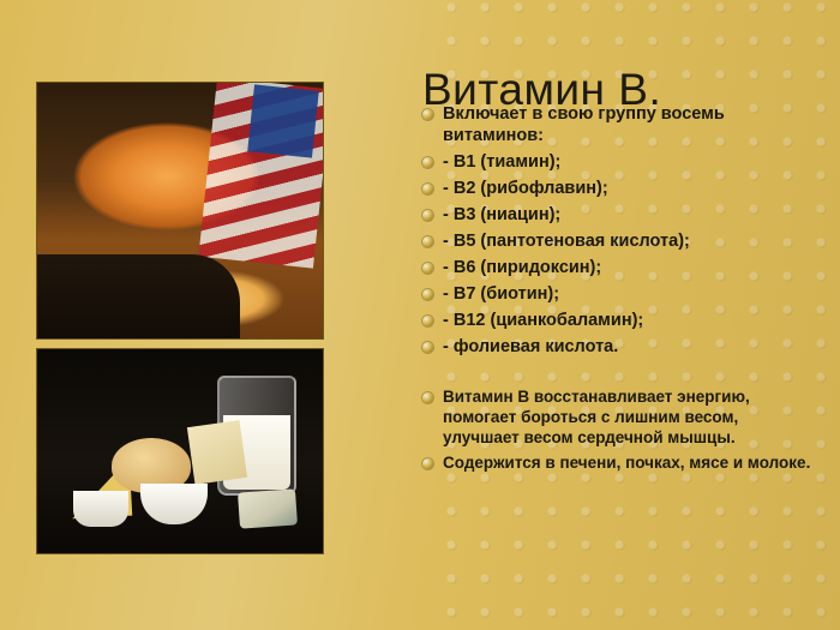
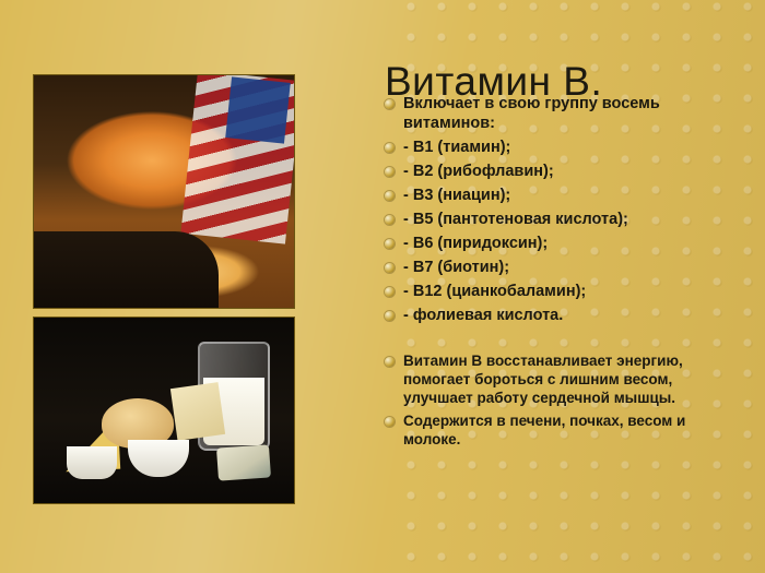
  Витамин В.
  Включает в свою группу восемь витаминов:
  - В1 (тиамин);
  - В2 (рибофлавин);
  - В3 (ниацин);
  - В5 (пантотеновая кислота);
  - В6 (пиридоксин);
  - В7 (биотин);
  - В12 (цианкобаламин);
  - фолиевая кислота.
- Витамин В восстанавливает энергию, помогает бороться с лишним весом, улучшает весом сердечной мышцы.
+ Витамин В восстанавливает энергию, помогает бороться с лишним весом, улучшает работу сердечной мышцы.
- Содержится в печени, почках, мясе и молоке.
+ Содержится в печени, почках, весом и молоке.
